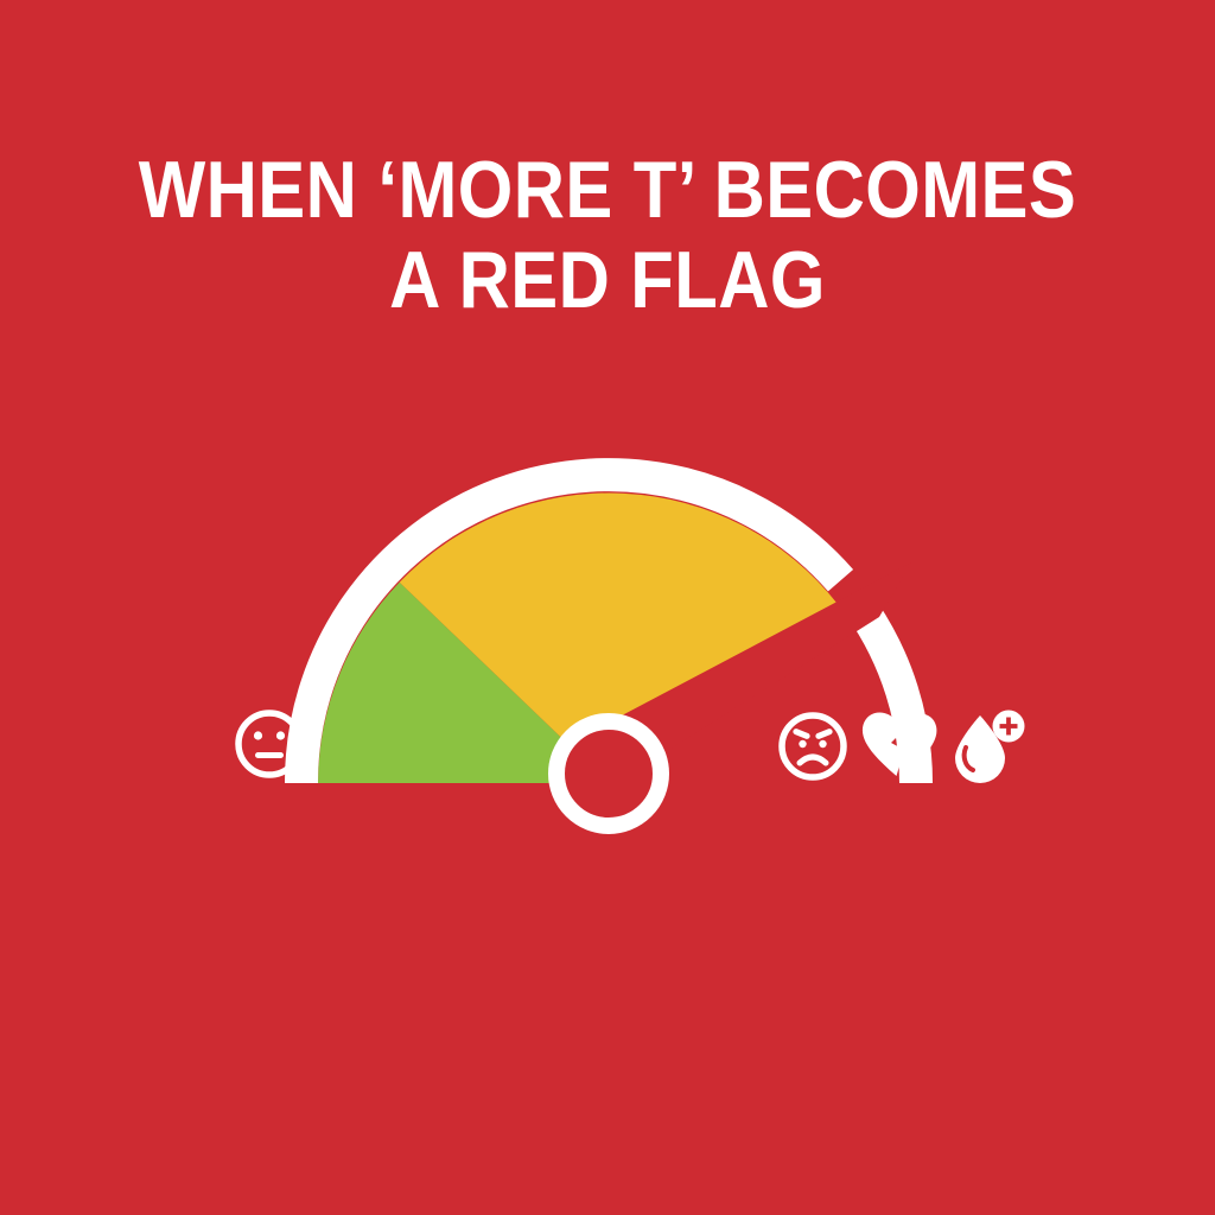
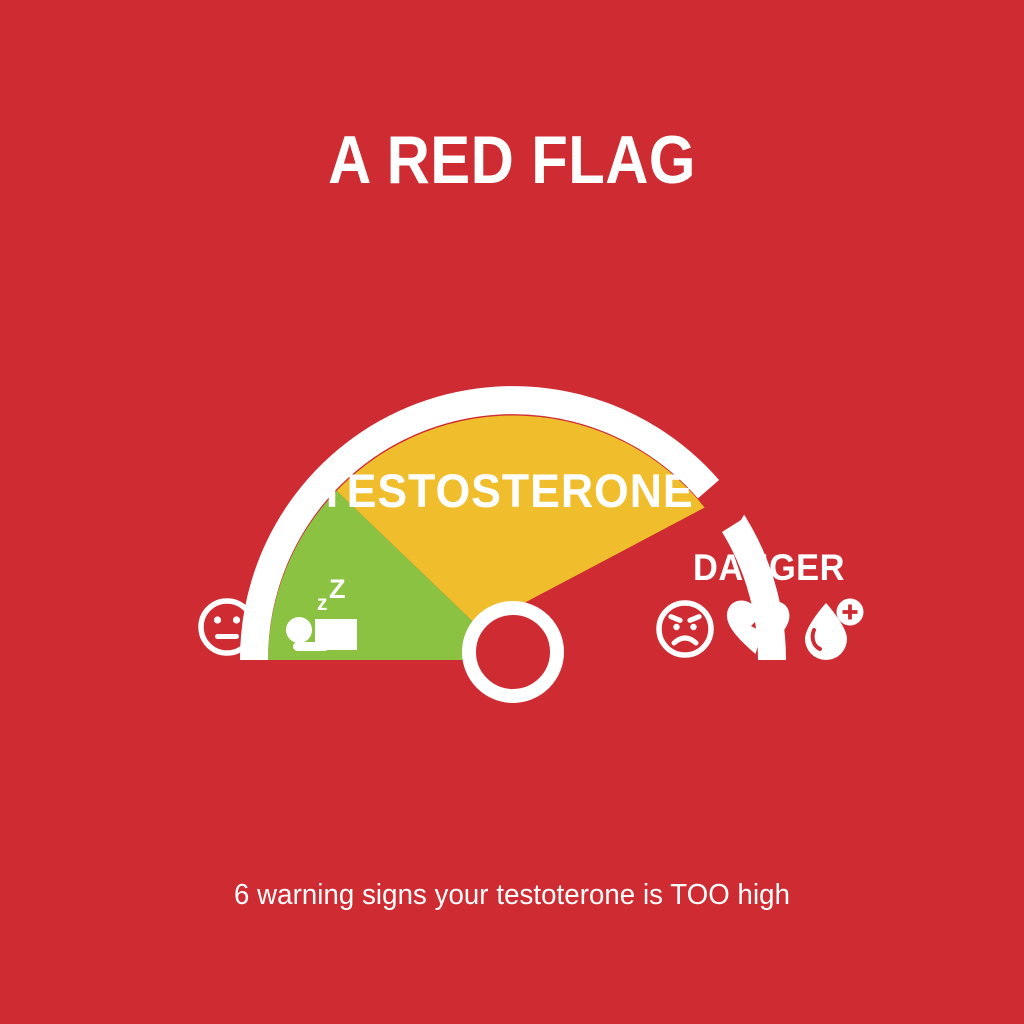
- WHEN ‘MORE T’ BECOMES
  A RED FLAG
+ z
+ Z
+ TESTOSTERONE
+ DANGER
+ 6 warning signs your testoterone is TOO high
